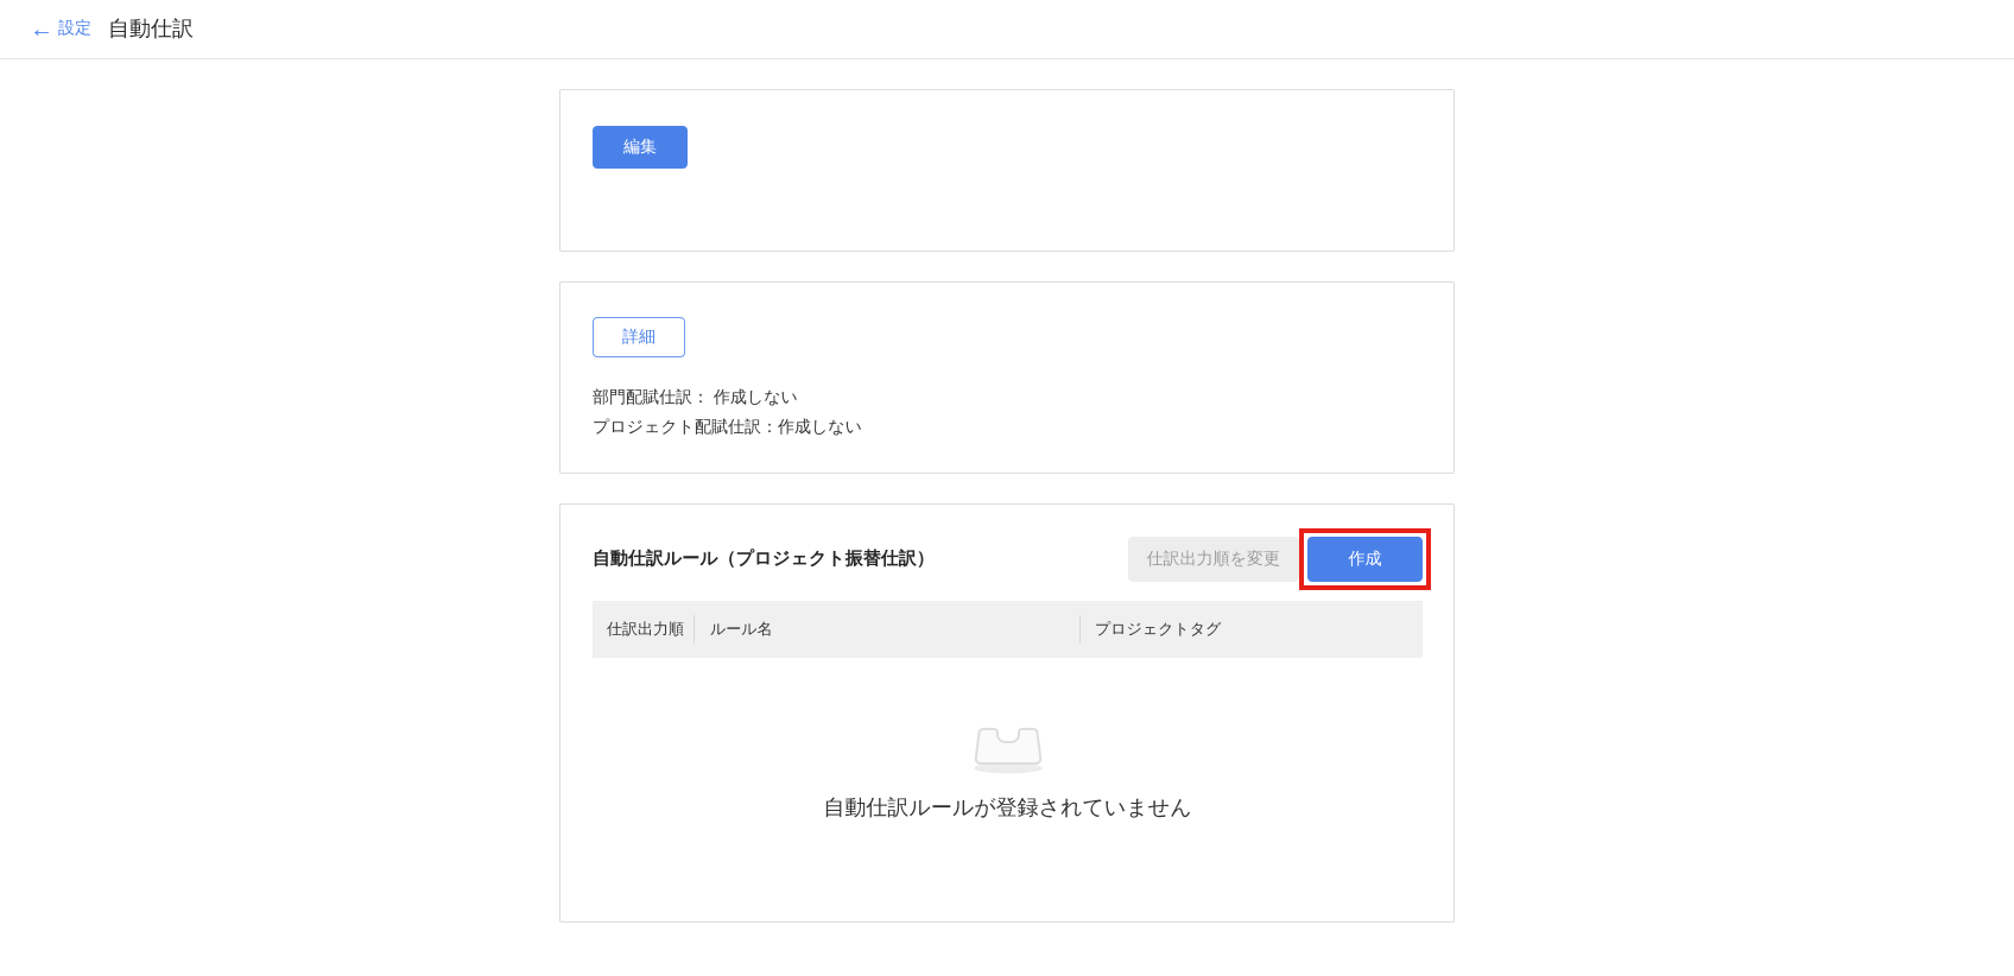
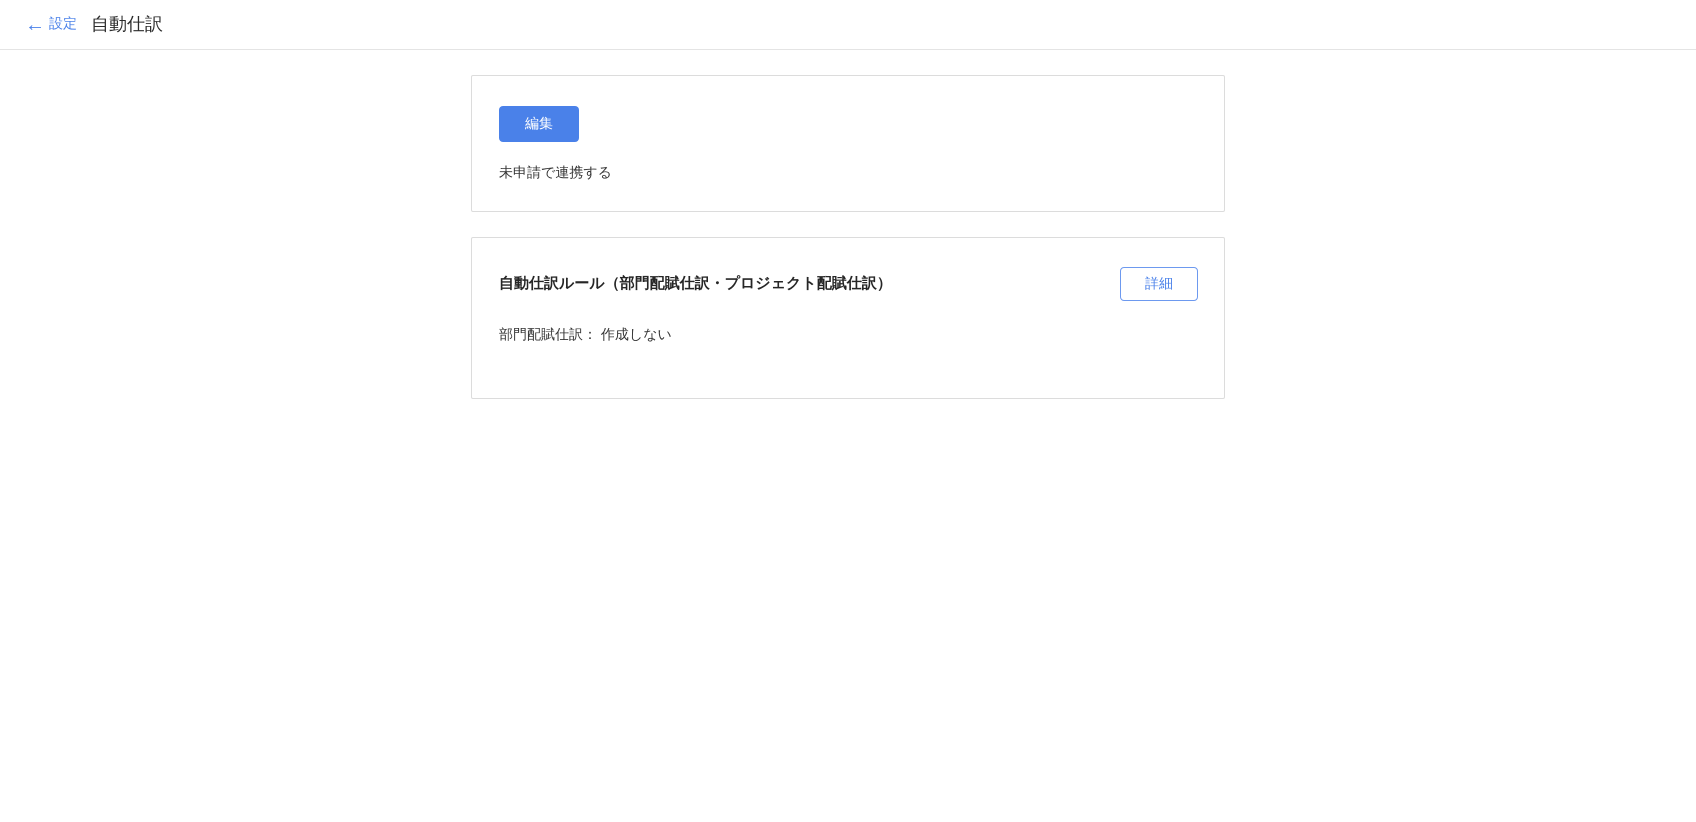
  ←
  設定
  自動仕訳
  編集
+ 未申請で連携する
+ 自動仕訳ルール（部門配賦仕訳・プロジェクト配賦仕訳）
  詳細
  部門配賦仕訳： 作成しない
- プロジェクト配賦仕訳：作成しない
- 自動仕訳ルール（プロジェクト振替仕訳）
- 仕訳出力順を変更
- 作成
- 仕訳出力順
- ルール名
- プロジェクトタグ
- 自動仕訳ルールが登録されていません
